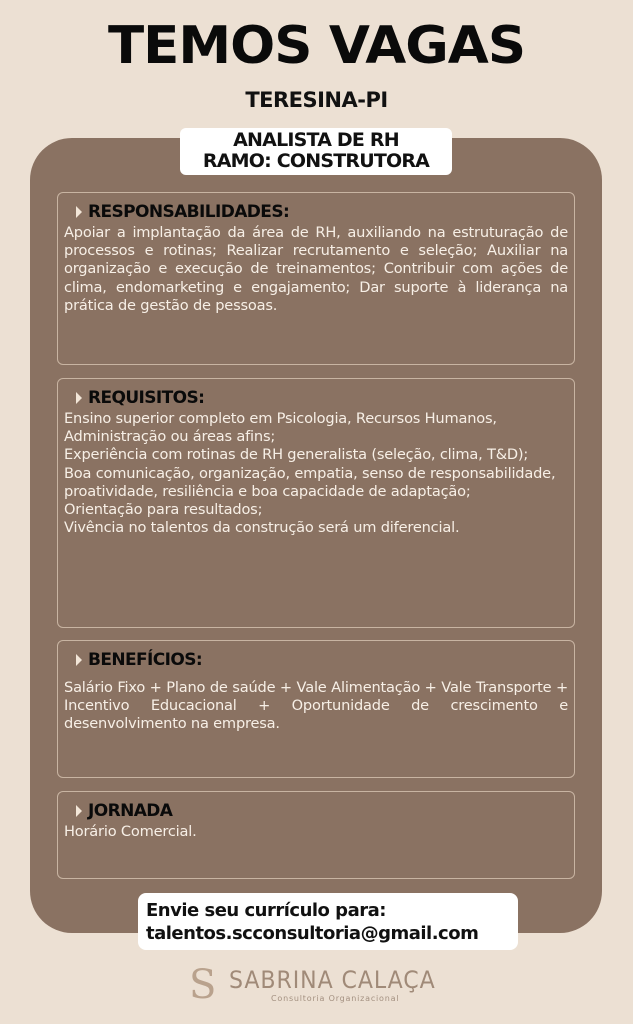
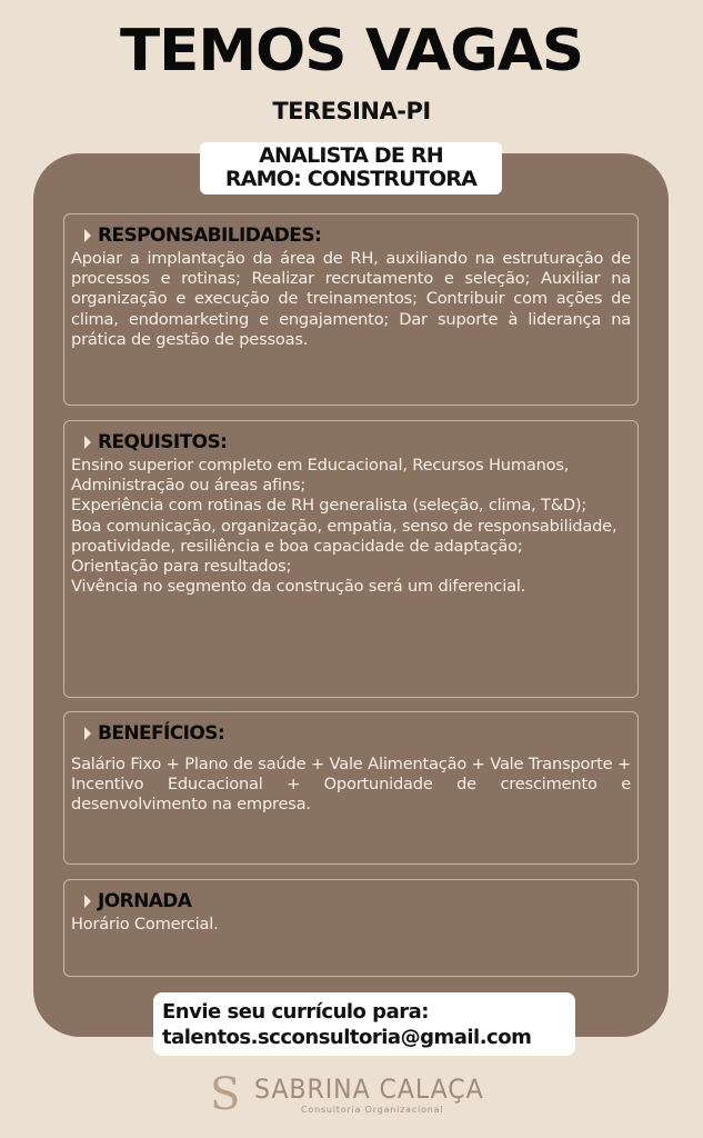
  TEMOS VAGAS
  TERESINA-PI
  ANALISTA DE RH
  RAMO: CONSTRUTORA
  RESPONSABILIDADES:
  Apoiar a implantação da área de RH, auxiliando na estruturação de processos e rotinas; Realizar recrutamento e seleção; Auxiliar na organização e execução de treinamentos; Contribuir com ações de clima, endomarketing e engajamento; Dar suporte à liderança na prática de gestão de pessoas.
  REQUISITOS:
- Ensino superior completo em Psicologia, Recursos Humanos, Administração ou áreas afins;
+ Ensino superior completo em Educacional, Recursos Humanos, Administração ou áreas afins;
  Experiência com rotinas de RH generalista (seleção, clima, T&D);
  Boa comunicação, organização, empatia, senso de responsabilidade, proatividade, resiliência e boa capacidade de adaptação;
  Orientação para resultados;
- Vivência no talentos da construção será um diferencial.
+ Vivência no segmento da construção será um diferencial.
  BENEFÍCIOS:
  Salário Fixo + Plano de saúde + Vale Alimentação + Vale Transporte + Incentivo Educacional + Oportunidade de crescimento e desenvolvimento na empresa.
  JORNADA
  Horário Comercial.
  Envie seu currículo para:
  talentos.scconsultoria@gmail.com
  S
  SABRINA CALAÇA
  Consultoria Organizacional
